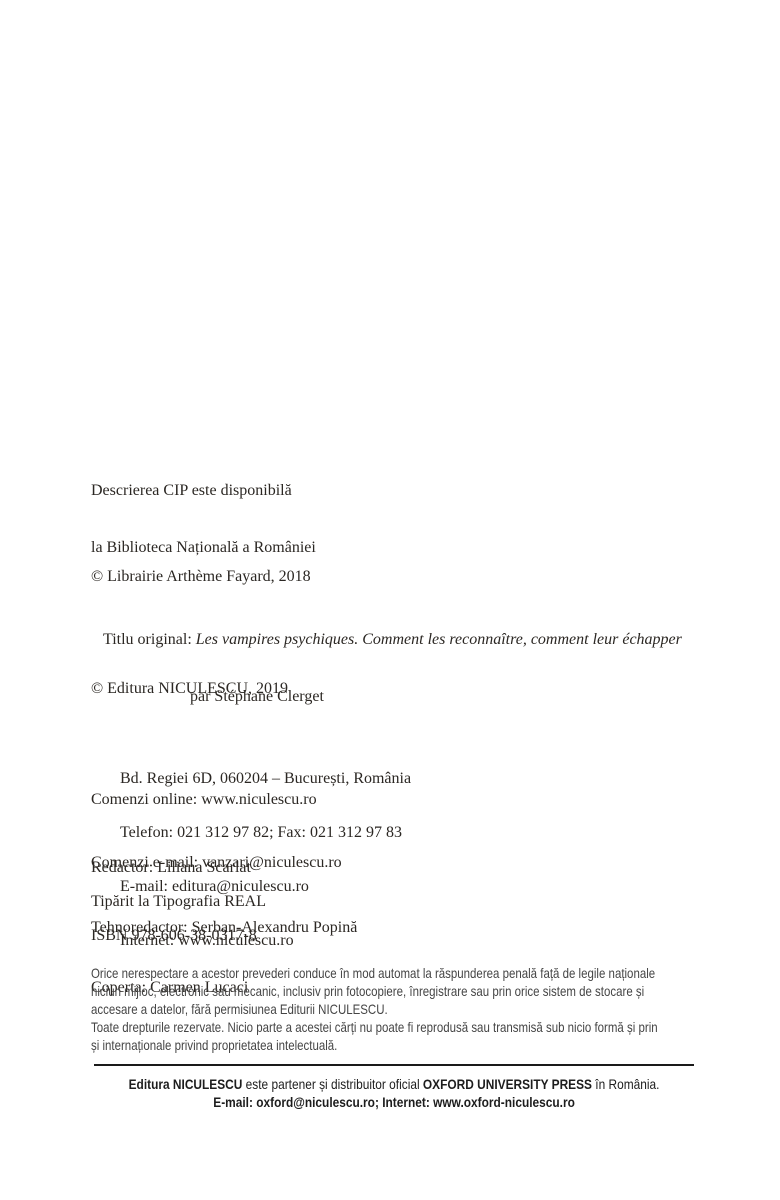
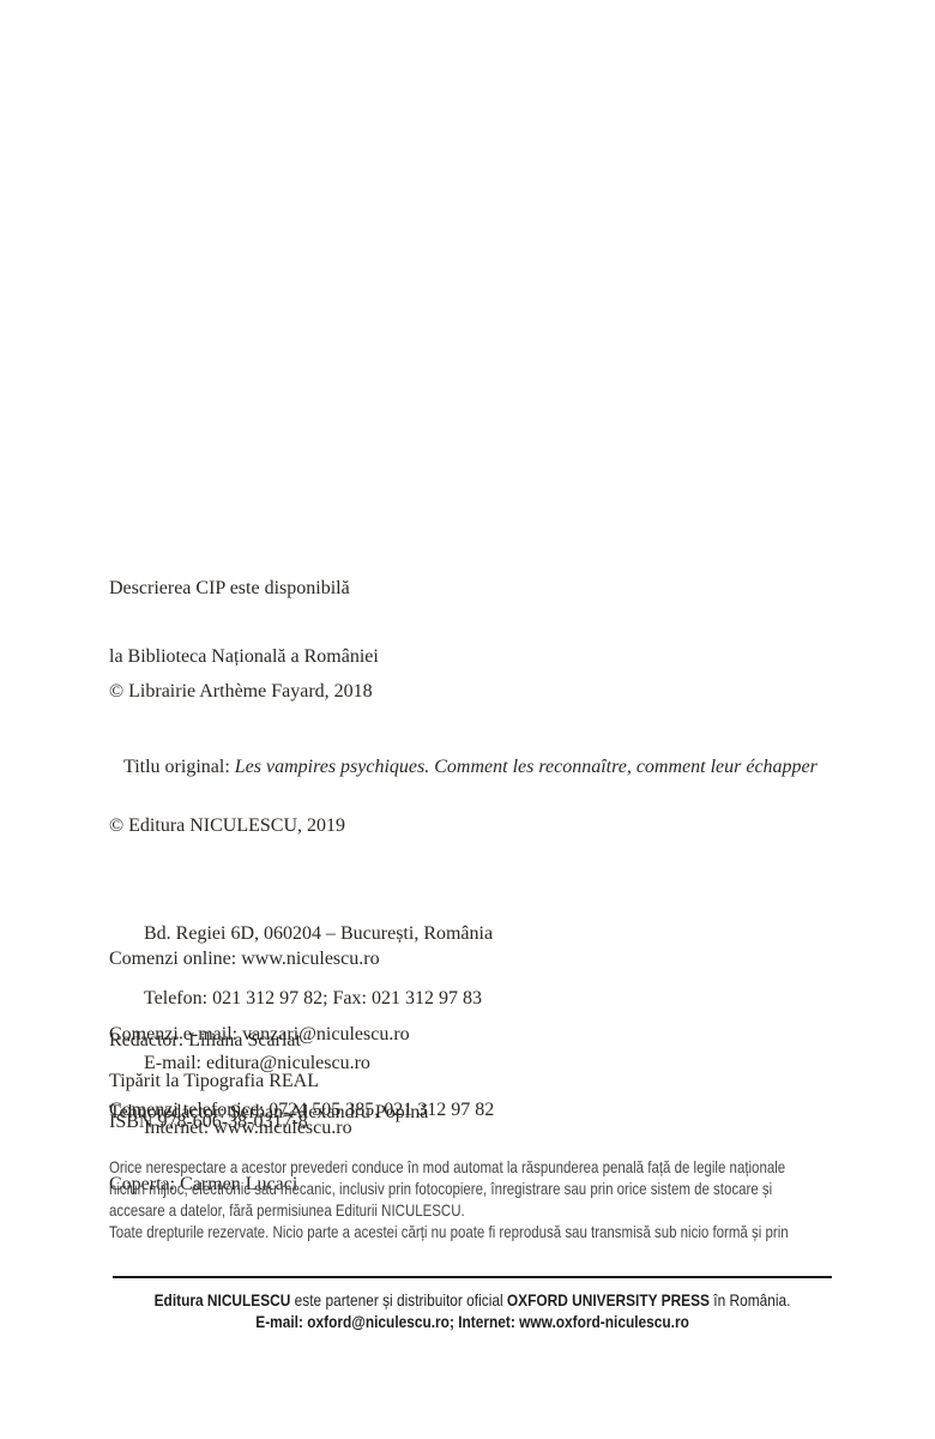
  Descrierea CIP este disponibilă
  la Biblioteca Națională a României
  © Librairie Arthème Fayard, 2018
  Titlu original: Les vampires psychiques. Comment les reconnaître, comment leur échapper
- par Stéphane Clerget
  © Editura NICULESCU, 2019
  Bd. Regiei 6D, 060204 – București, România
  Telefon: 021 312 97 82; Fax: 021 312 97 83
  E-mail: editura@niculescu.ro
  Internet: www.niculescu.ro
  Comenzi online: www.niculescu.ro
  Comenzi e-mail: vanzari@niculescu.ro
+ Comenzi telefonice: 0724 505 385, 021 312 97 82
  Redactor: Liliana Scarlat
  Tehnoredactor: Șerban-Alexandru Popină
  Coperta: Carmen Lucaci
  Tipărit la Tipografia REAL
  ISBN 978-606-38-0317-8
  Orice nerespectare a acestor prevederi conduce în mod automat la răspunderea penală față de legile naționale
  niciun mijloc, electronic sau mecanic, inclusiv prin fotocopiere, înregistrare sau prin orice sistem de stocare și
  accesare a datelor, fără permisiunea Editurii NICULESCU.
  Toate drepturile rezervate. Nicio parte a acestei cărți nu poate fi reprodusă sau transmisă sub nicio formă și prin
- și internaționale privind proprietatea intelectuală.
  Editura NICULESCU este partener și distribuitor oficial OXFORD UNIVERSITY PRESS în România.
  E-mail: oxford@niculescu.ro; Internet: www.oxford-niculescu.ro
